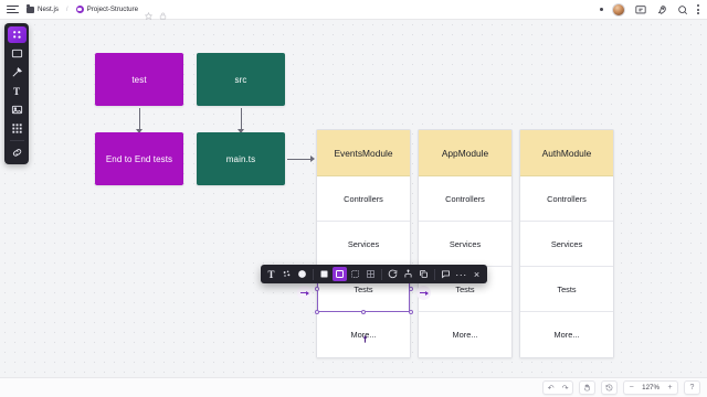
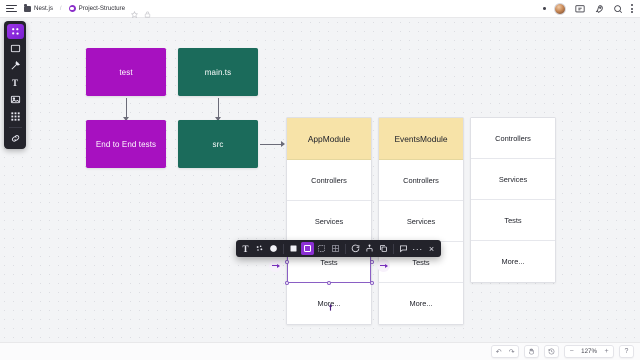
  T
  test
- src
+ main.ts
  End to End tests
- main.ts
+ src
- EventsModule
+ AppModule
  Controllers
  Services
  Tests
  More...
- AppModule
+ EventsModule
  Controllers
  Services
  Tests
  More...
- AuthModule
  Controllers
  Services
  Tests
  More...
  T
  ···
  ×
